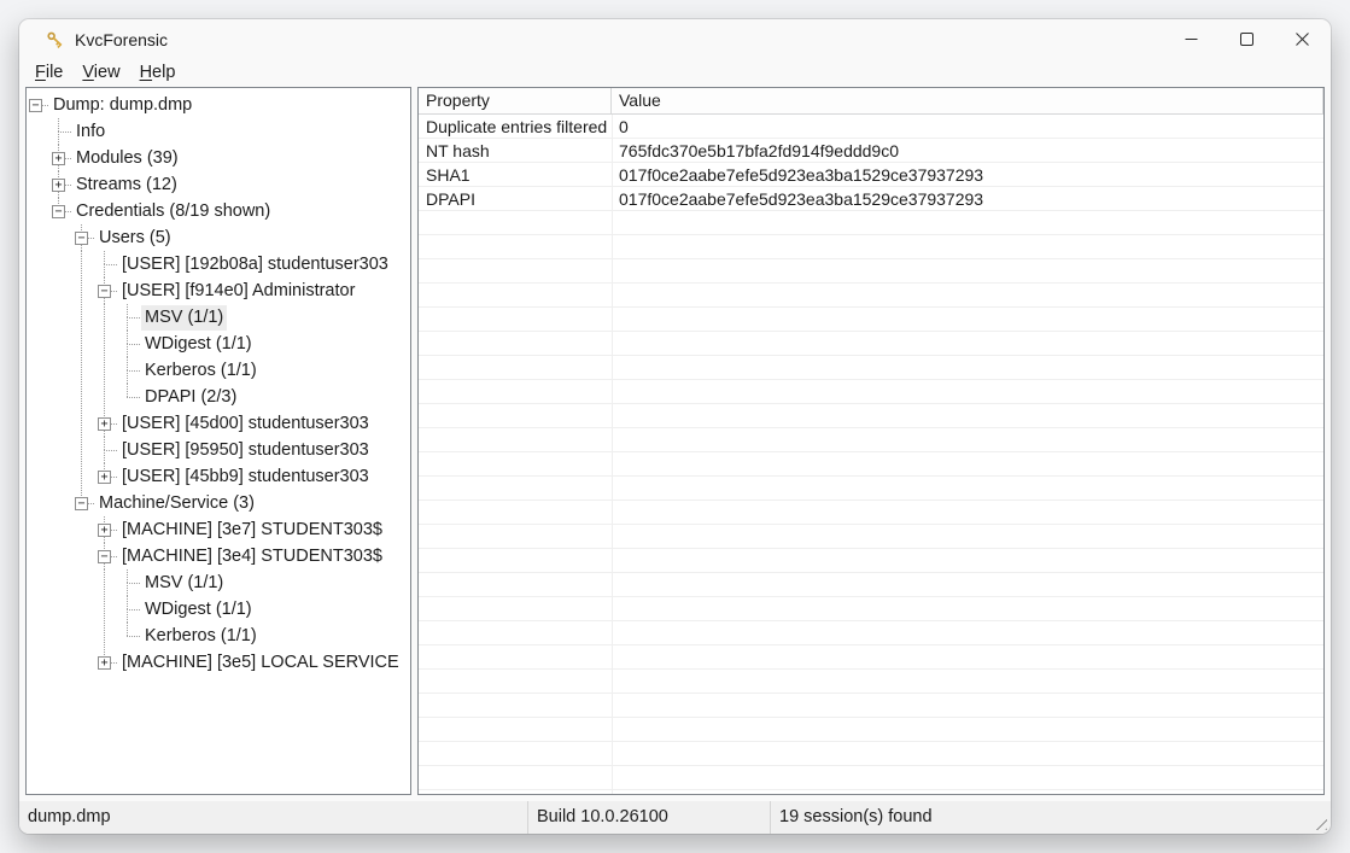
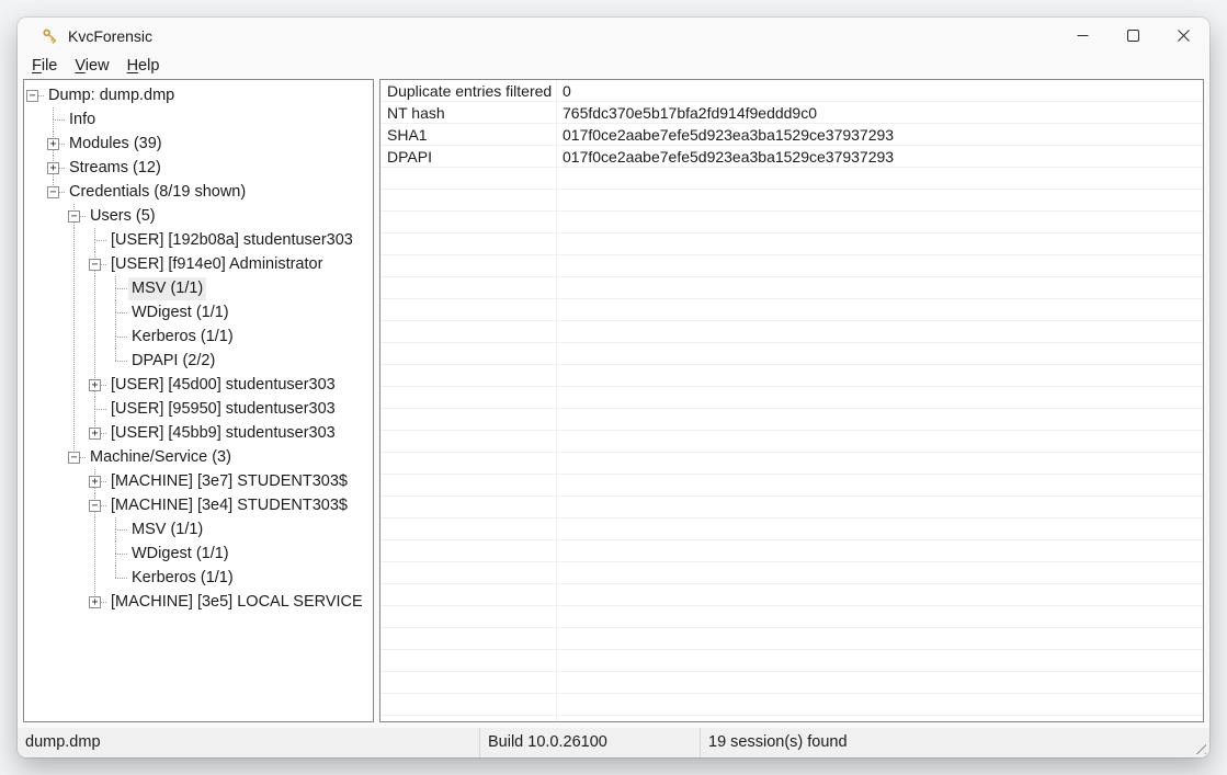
  KvcForensic
  File
  View
  Help
  −
  Dump: dump.dmp
  Info
  +
  Modules (39)
  +
  Streams (12)
  −
  Credentials (8/19 shown)
  −
  Users (5)
  [USER] [192b08a] studentuser303
  −
  [USER] [f914e0] Administrator
  MSV (1/1)
  WDigest (1/1)
  Kerberos (1/1)
- DPAPI (2/3)
+ DPAPI (2/2)
  +
  [USER] [45d00] studentuser303
  [USER] [95950] studentuser303
  +
  [USER] [45bb9] studentuser303
  −
  Machine/Service (3)
  +
  [MACHINE] [3e7] STUDENT303$
  −
  [MACHINE] [3e4] STUDENT303$
  MSV (1/1)
  WDigest (1/1)
  Kerberos (1/1)
  +
  [MACHINE] [3e5] LOCAL SERVICE
- Property
- Value
  Duplicate entries filtered
  0
  NT hash
  765fdc370e5b17bfa2fd914f9eddd9c0
  SHA1
  017f0ce2aabe7efe5d923ea3ba1529ce37937293
  DPAPI
  017f0ce2aabe7efe5d923ea3ba1529ce37937293
  dump.dmp
  Build 10.0.26100
  19 session(s) found
